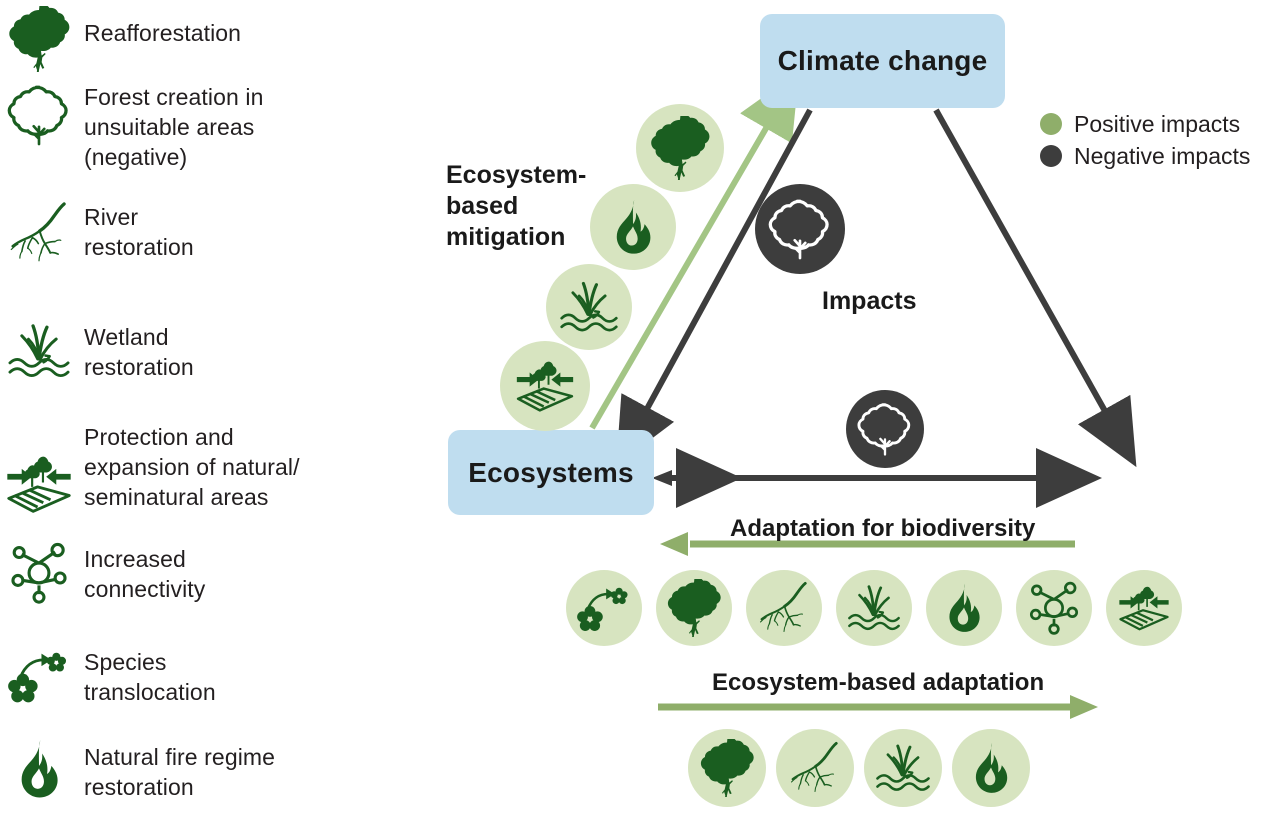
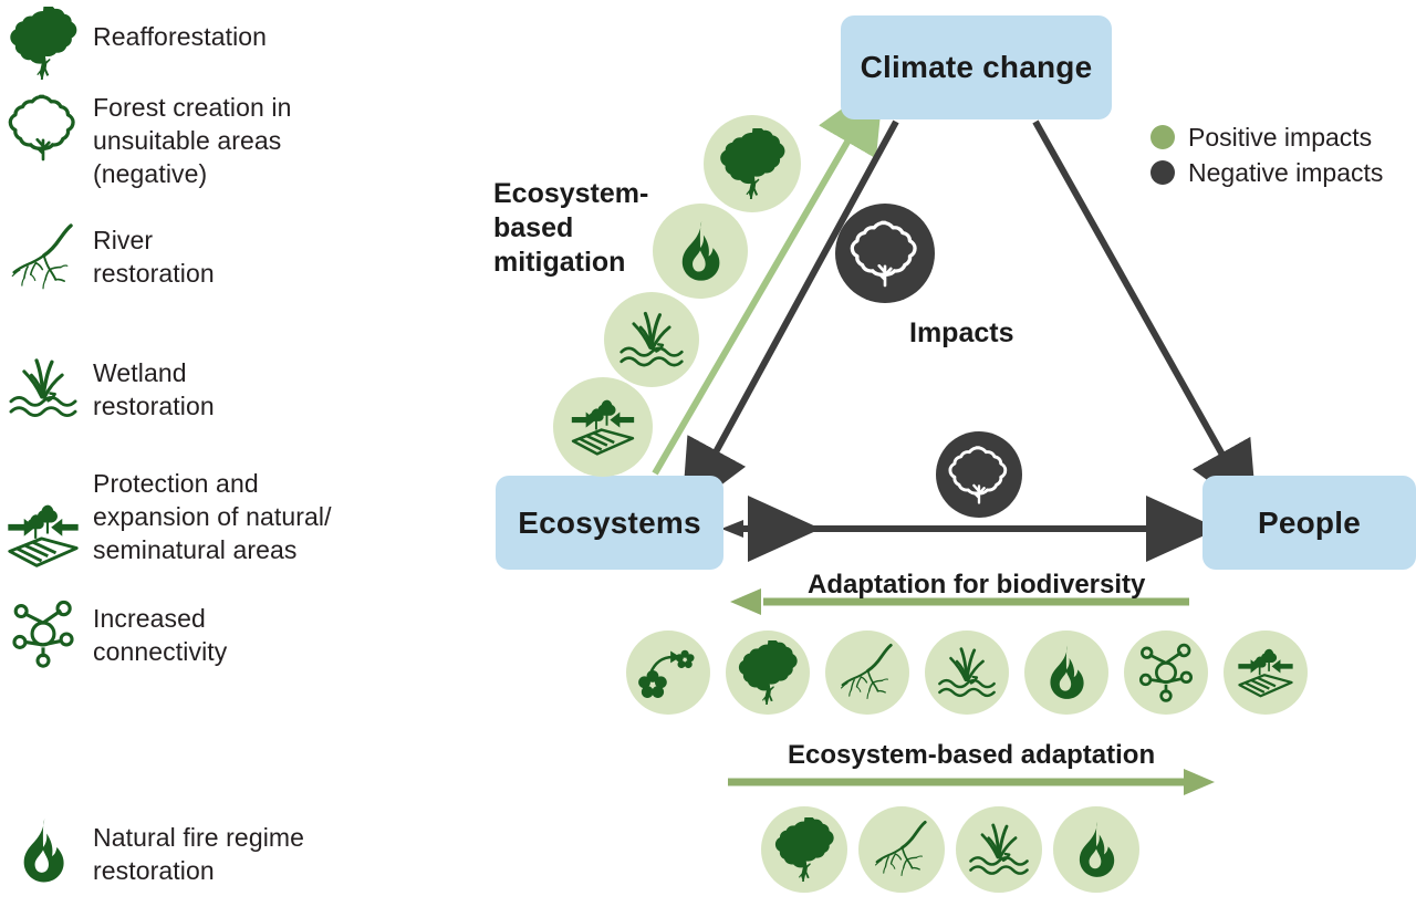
  Reafforestation
  Forest creation in
  unsuitable areas
  (negative)
  River
  restoration
  Wetland
  restoration
  Protection and
  expansion of natural/
  seminatural areas
  Increased
  connectivity
- Species
- translocation
  Natural fire regime
  restoration
  Climate change
  Ecosystems
+ People
  Ecosystem-
  based
  mitigation
  Impacts
  Adaptation for biodiversity
  Ecosystem-based adaptation
  Positive impacts
  Negative impacts
